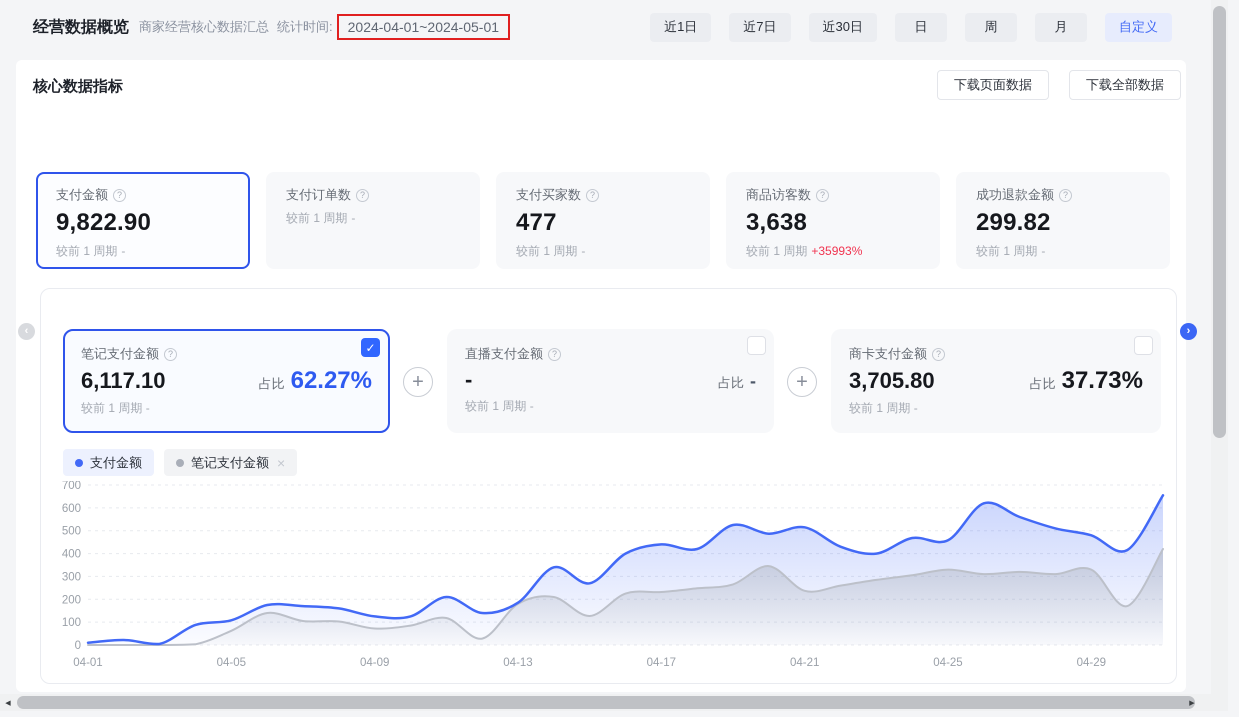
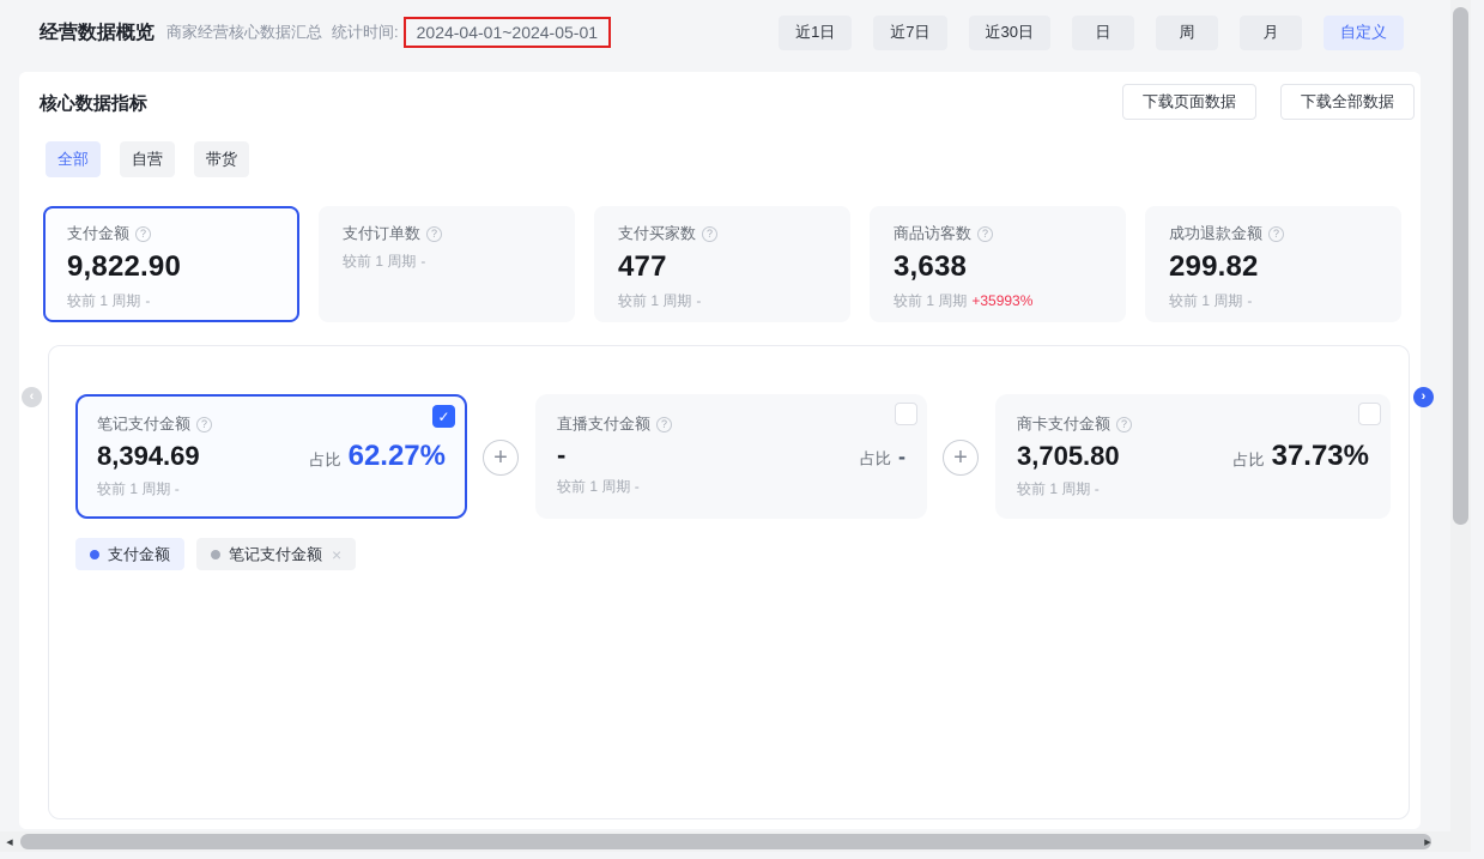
  经营数据概览
  商家经营核心数据汇总
  统计时间:
  2024-04-01~2024-05-01
  近1日
  近7日
  近30日
  日
  周
  月
  自定义
  核心数据指标
  下载页面数据
  下载全部数据
+ 全部
+ 自营
+ 带货
  ‹
  支付金额
  ?
  9,822.90
  较前 1 周期 -
  支付订单数
  ?
  较前 1 周期 -
  支付买家数
  ?
  477
  较前 1 周期 -
  商品访客数
  ?
  3,638
  较前 1 周期 +35993%
  成功退款金额
  ?
  299.82
  较前 1 周期 -
  ›
  ✓
  笔记支付金额
  ?
- 6,117.10
+ 8,394.69
  占比
  62.27%
  较前 1 周期 -
  +
  直播支付金额
  ?
  -
  占比
  -
  较前 1 周期 -
  +
  商卡支付金额
  ?
  3,705.80
  占比
  37.73%
  较前 1 周期 -
  支付金额
  笔记支付金额
  ×
- 0
- 100
- 200
- 300
- 400
- 500
- 600
- 700
- 04-01
- 04-05
- 04-09
- 04-13
- 04-17
- 04-21
- 04-25
- 04-29
